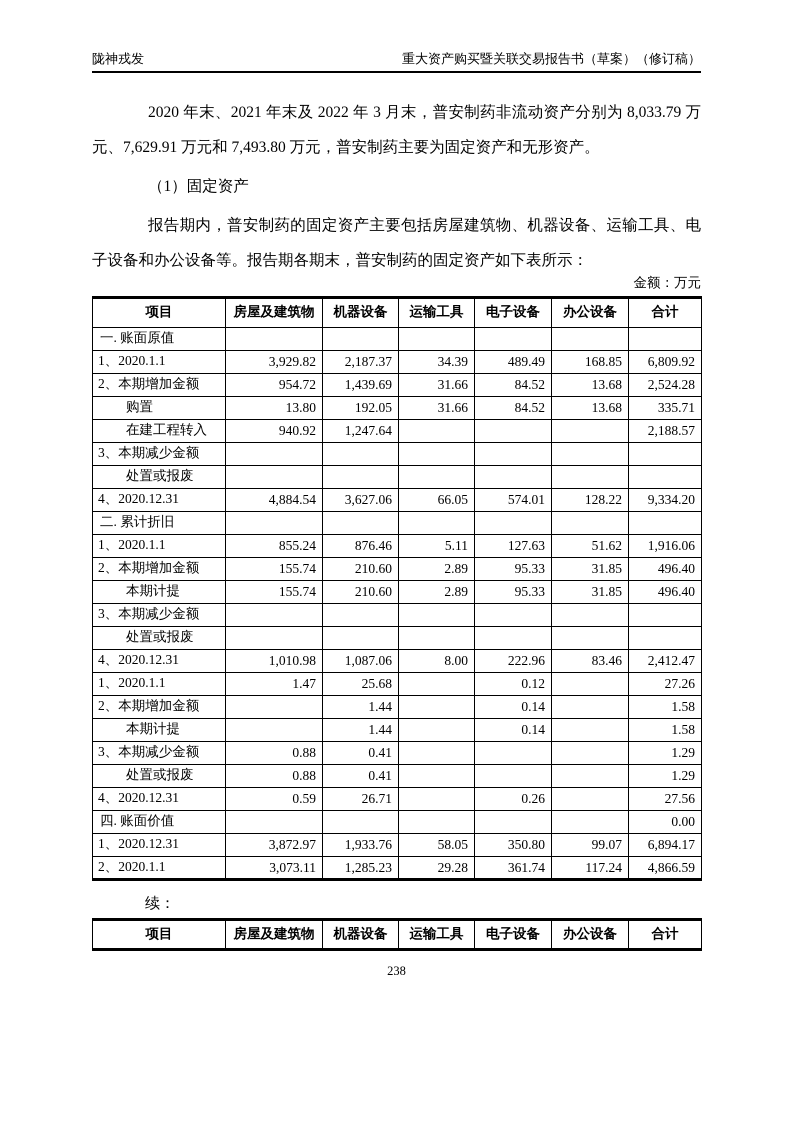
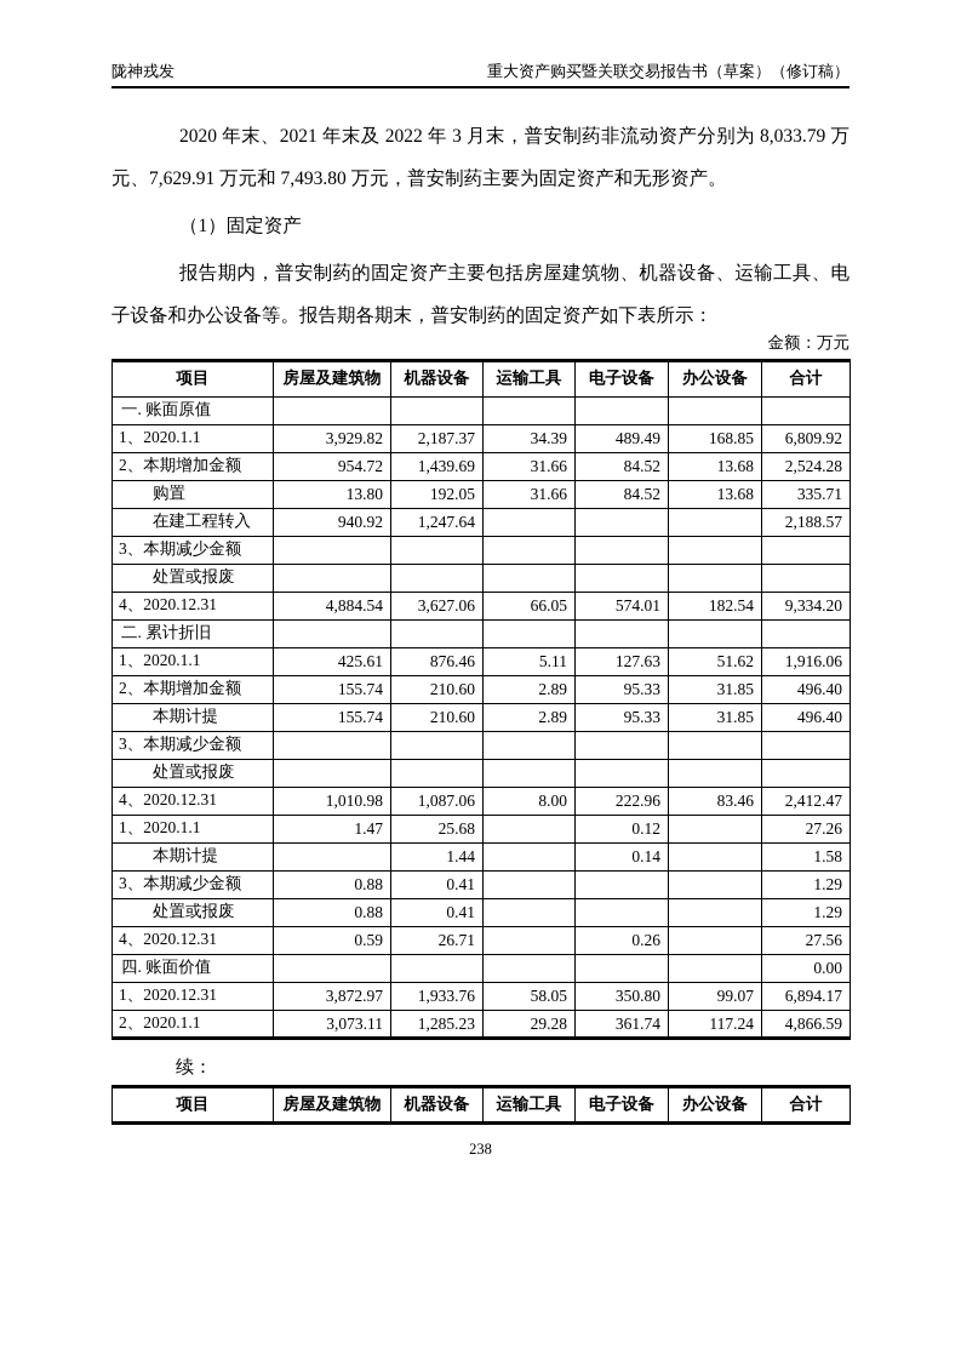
  陇神戎发
  重大资产购买暨关联交易报告书（草案）（修订稿）
  2020 年末、2021 年末及 2022 年 3 月末，普安制药非流动资产分别为 8,033.79 万元、7,629.91 万元和 7,493.80 万元，普安制药主要为固定资产和无形资产。
  （1）固定资产
  报告期内，普安制药的固定资产主要包括房屋建筑物、机器设备、运输工具、电子设备和办公设备等。报告期各期末，普安制药的固定资产如下表所示：
  金额：万元
  项目	房屋及建筑物	机器设备	运输工具	电子设备	办公设备	合计
  一. 账面原值
  1、2020.1.1	3,929.82	2,187.37	34.39	489.49	168.85	6,809.92
  2、本期增加金额	954.72	1,439.69	31.66	84.52	13.68	2,524.28
  购置	13.80	192.05	31.66	84.52	13.68	335.71
  在建工程转入	940.92	1,247.64				2,188.57
  3、本期减少金额
  处置或报废
- 4、2020.12.31	4,884.54	3,627.06	66.05	574.01	128.22	9,334.20
+ 4、2020.12.31	4,884.54	3,627.06	66.05	574.01	182.54	9,334.20
  二. 累计折旧
- 1、2020.1.1	855.24	876.46	5.11	127.63	51.62	1,916.06
+ 1、2020.1.1	425.61	876.46	5.11	127.63	51.62	1,916.06
  2、本期增加金额	155.74	210.60	2.89	95.33	31.85	496.40
  本期计提	155.74	210.60	2.89	95.33	31.85	496.40
  3、本期减少金额
  处置或报废
  4、2020.12.31	1,010.98	1,087.06	8.00	222.96	83.46	2,412.47
  1、2020.1.1	1.47	25.68		0.12		27.26
- 2、本期增加金额		1.44		0.14		1.58
  本期计提		1.44		0.14		1.58
  3、本期减少金额	0.88	0.41				1.29
  处置或报废	0.88	0.41				1.29
  4、2020.12.31	0.59	26.71		0.26		27.56
  四. 账面价值						0.00
  1、2020.12.31	3,872.97	1,933.76	58.05	350.80	99.07	6,894.17
  2、2020.1.1	3,073.11	1,285.23	29.28	361.74	117.24	4,866.59
  续：
  项目	房屋及建筑物	机器设备	运输工具	电子设备	办公设备	合计
  238
